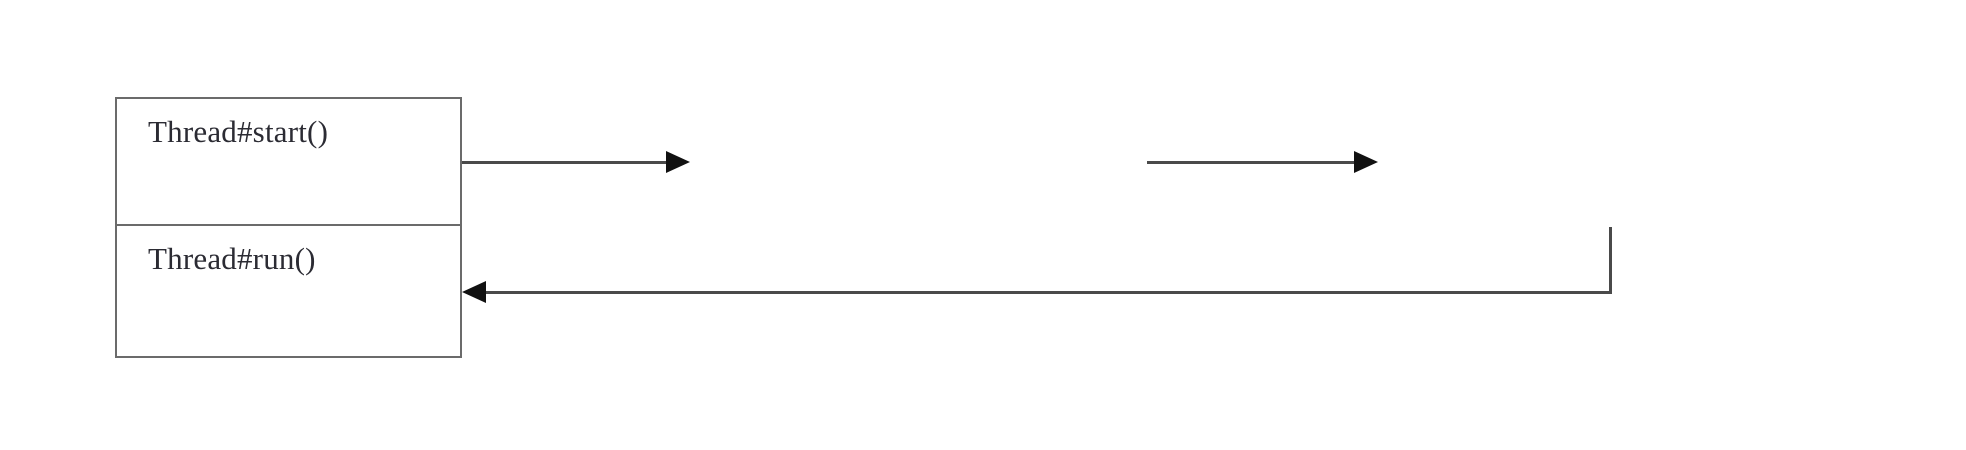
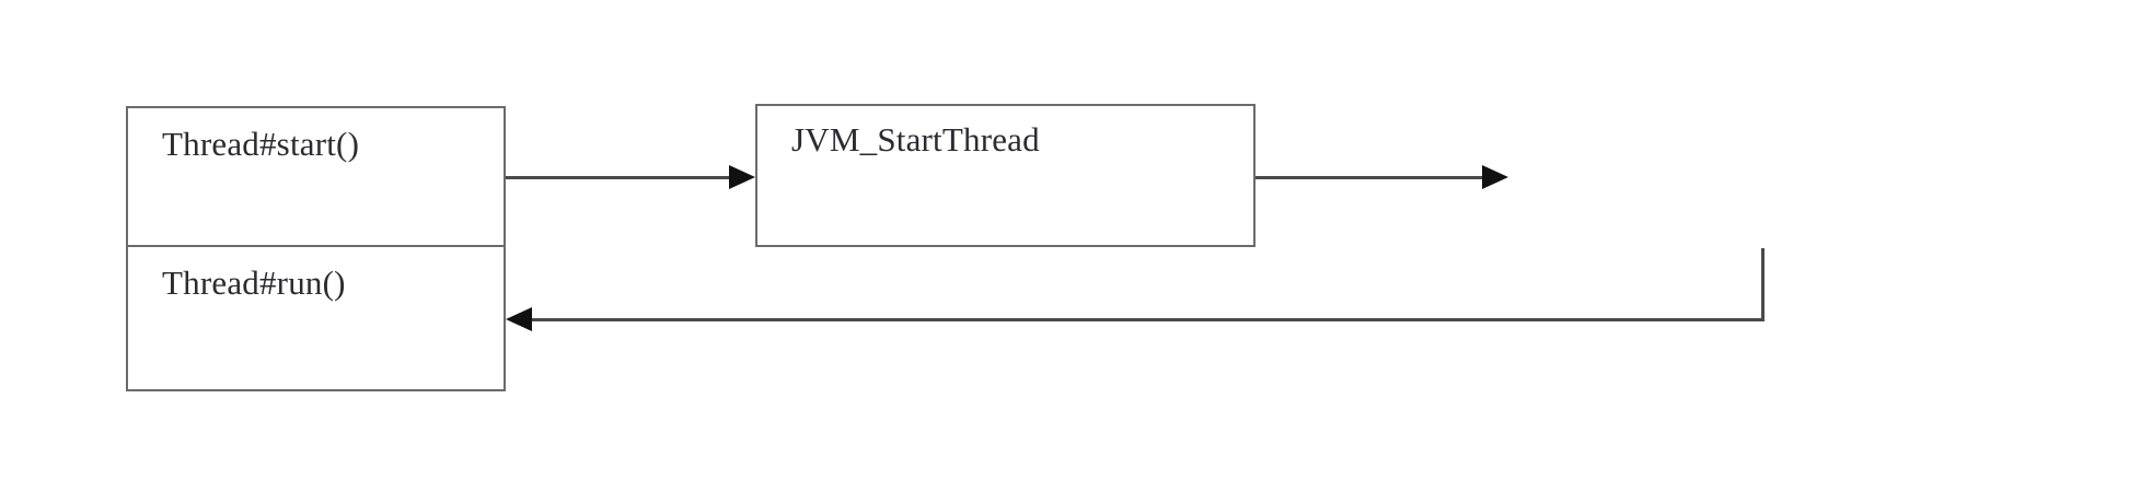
  Thread#start()
  Thread#run()
+ JVM_StartThread
